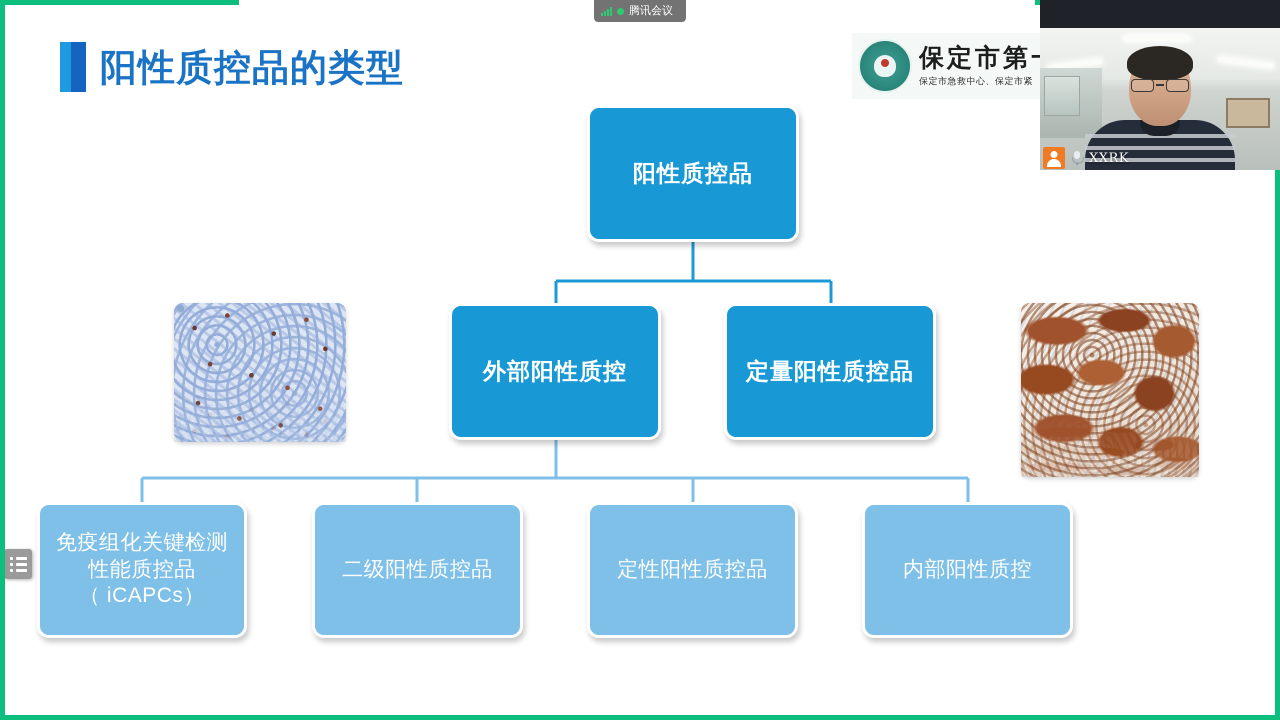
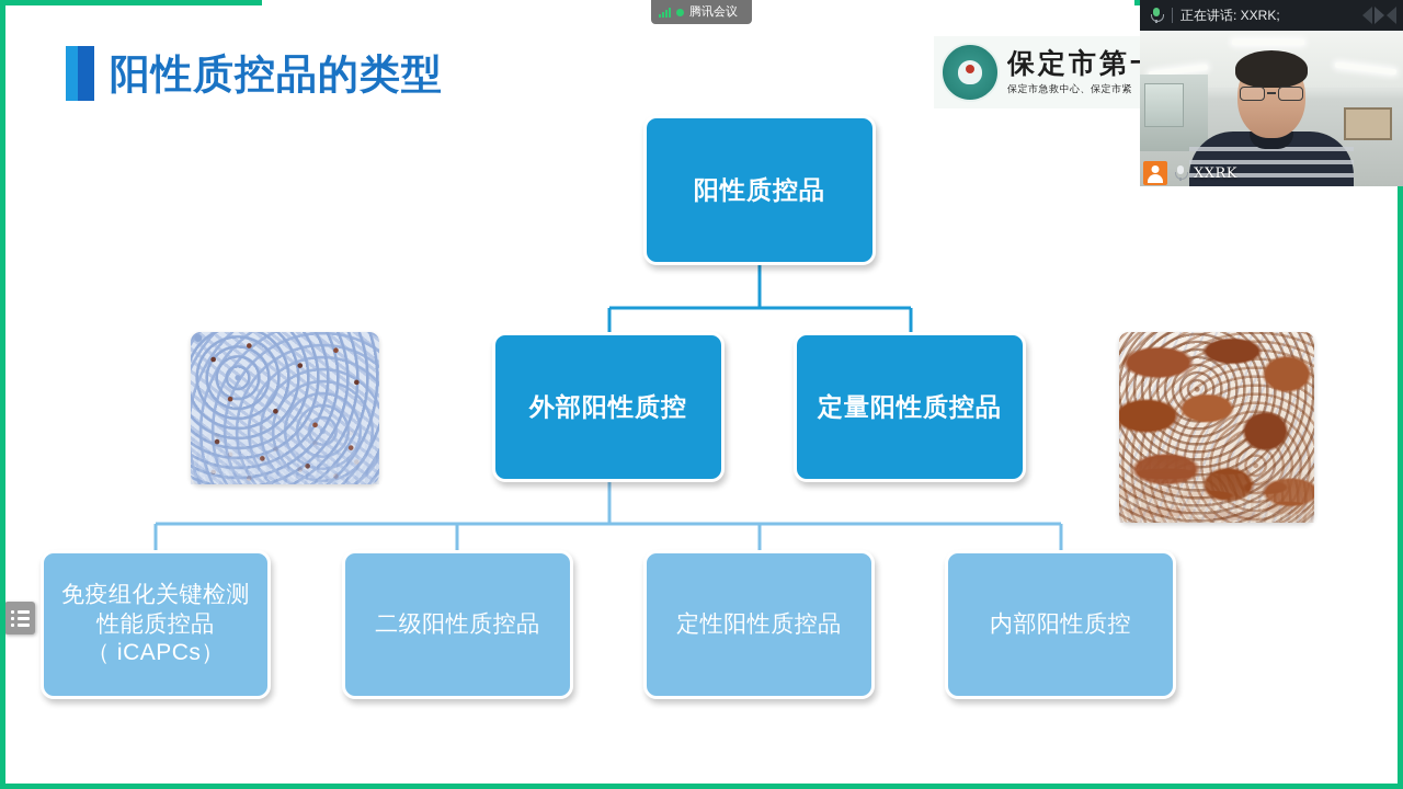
  阳性质控品的类型
  保定市第
  保定市急救中心、保定市紧
  阳性质控品
  外部阳性质控
  定量阳性质控品
  免疫组化关键检测
  性能质控品
  （ iCAPCs）
  二级阳性质控品
  定性阳性质控品
  内部阳性质控
  腾讯会议
+ 正在讲话: XXRK;
  XXRK
